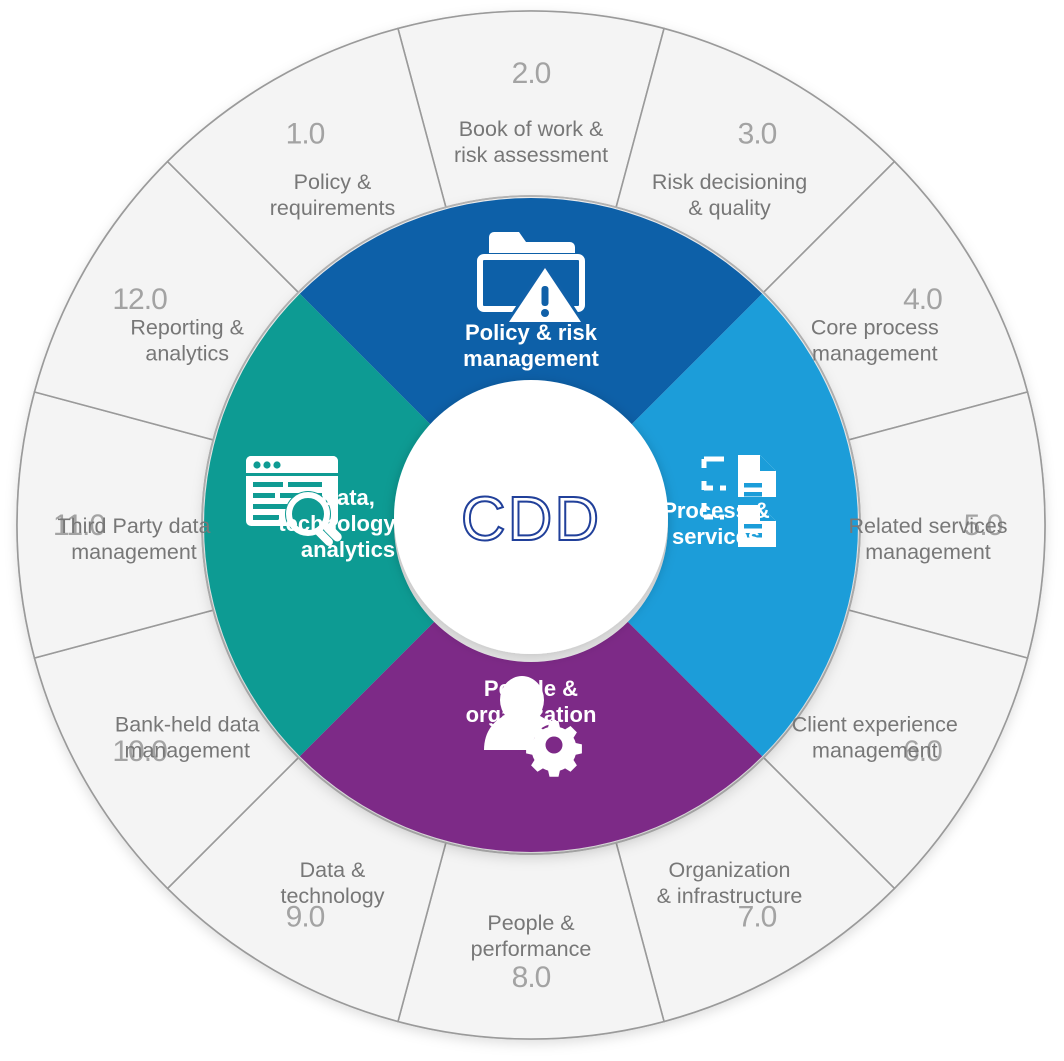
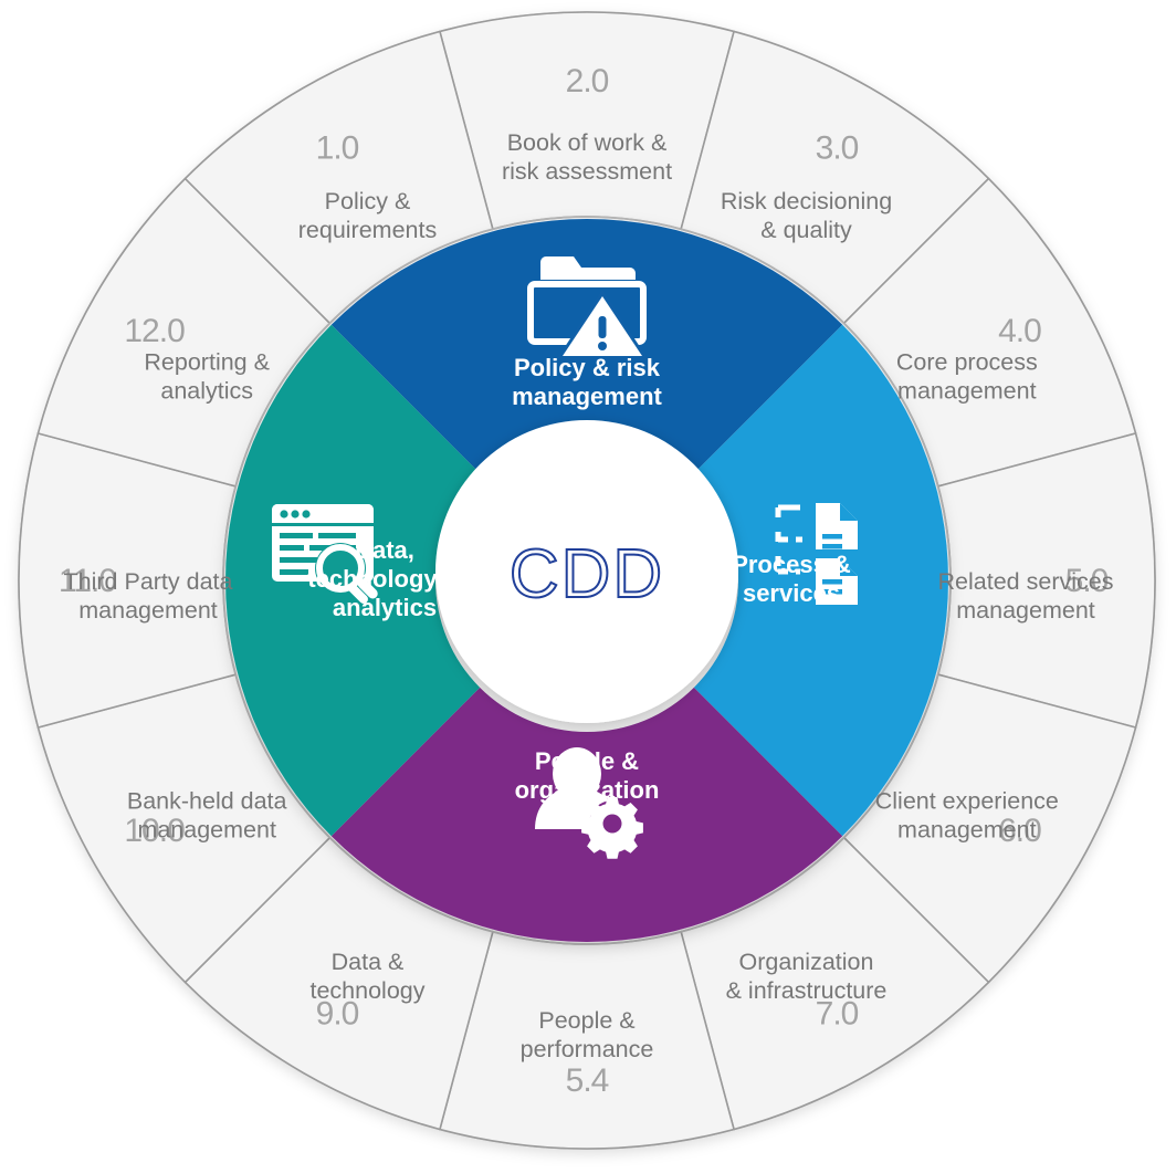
  CDD
  2.0
  Book of work & risk assessment
  3.0
  Risk decisioning & quality
  4.0
  Core process management
  5.0
  Related services management
  6.0
  Client experience management
  7.0
  Organization & infrastructure
- 8.0
+ 5.4
  People & performance
  9.0
  Data & technology
  10.0
  Bank-held data management
  11.0
  Third Party data management
  12.0
  Reporting & analytics
  1.0
  Policy & requirements
  Policy & risk management
  Process & services
  People & organization
  Data, technology & analytics
